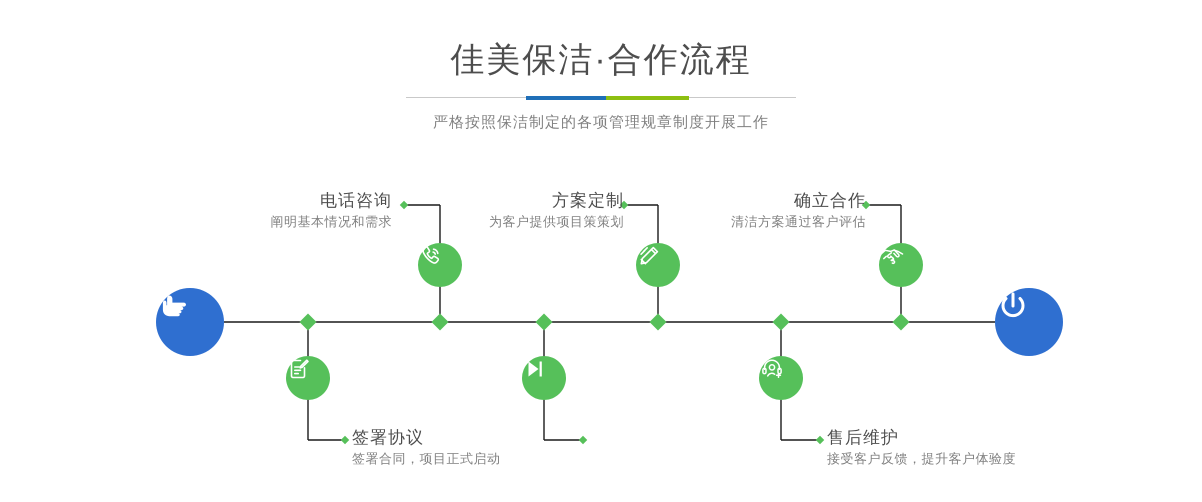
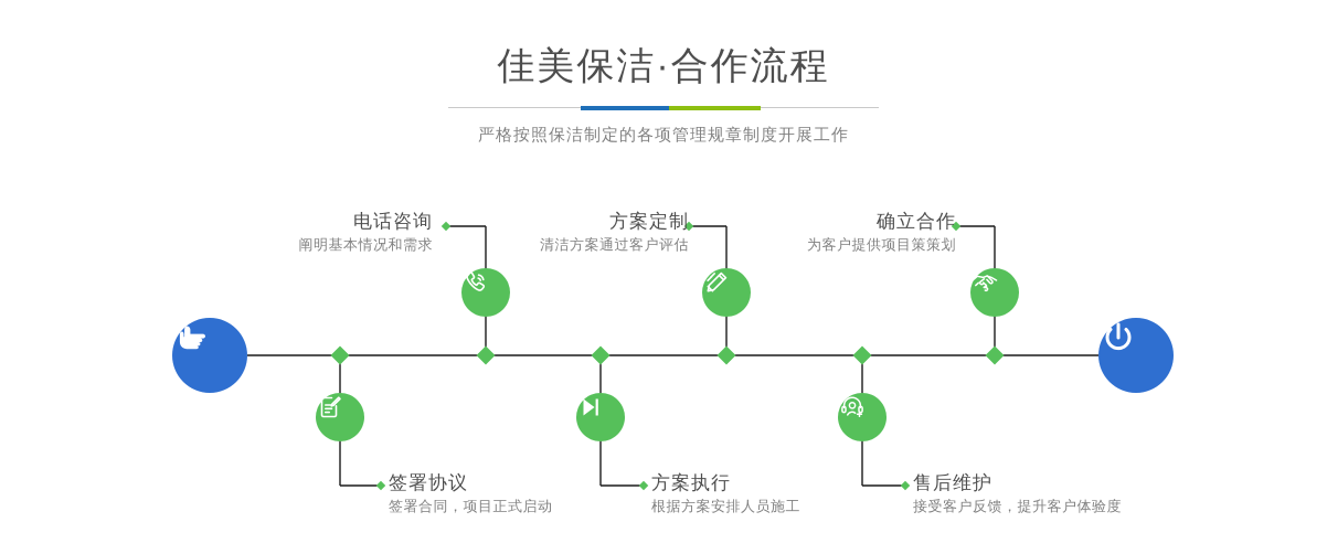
  佳美保洁·合作流程
  严格按照保洁制定的各项管理规章制度开展工作
  电话咨询
  阐明基本情况和需求
  签署协议
  签署合同，项目正式启动
  方案定制
- 为客户提供项目策策划
+ 清洁方案通过客户评估
+ 方案执行
+ 根据方案安排人员施工
  确立合作
- 清洁方案通过客户评估
+ 为客户提供项目策策划
  售后维护
  接受客户反馈，提升客户体验度
